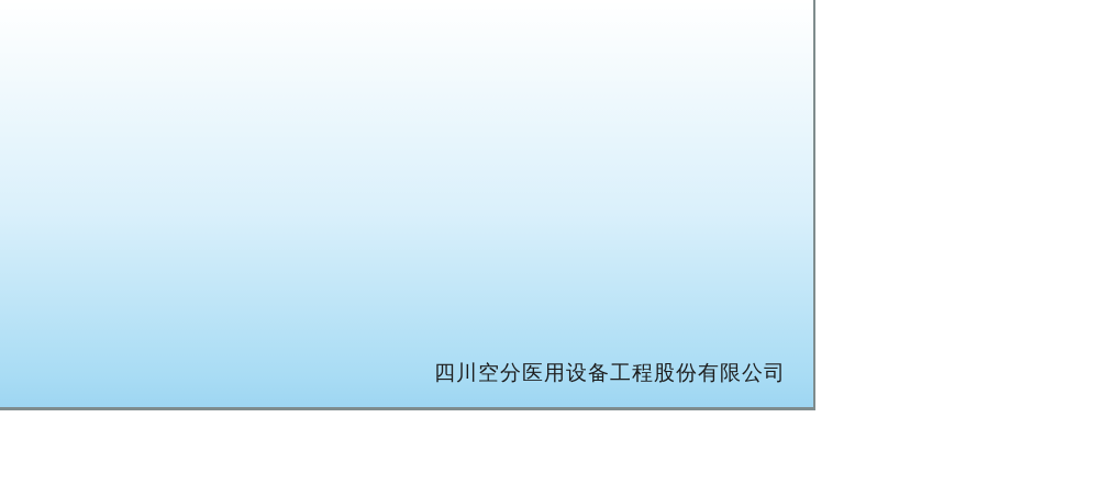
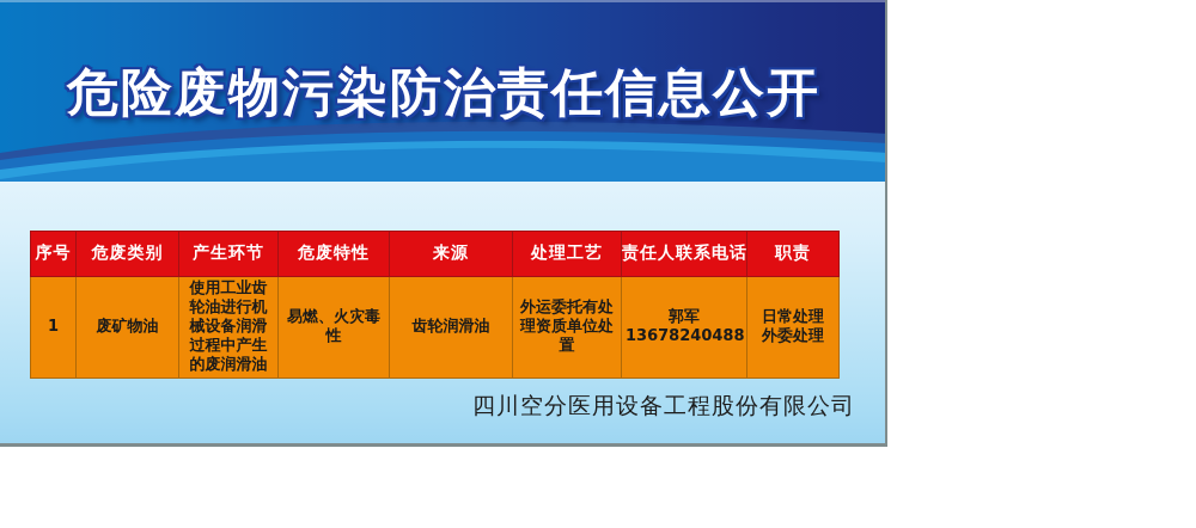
+ 危险废物污染防治责任信息公开
+ 序号	危废类别	产生环节	危废特性	来源	处理工艺	责任人联系电话	职责
+ 1	废矿物油	使用工业齿轮油进行机械设备润滑过程中产生的废润滑油	易燃、火灾毒性	齿轮润滑油	外运委托有处理资质单位处置	郭军 13678240488	日常处理 外委处理
  四川空分医用设备工程股份有限公司
